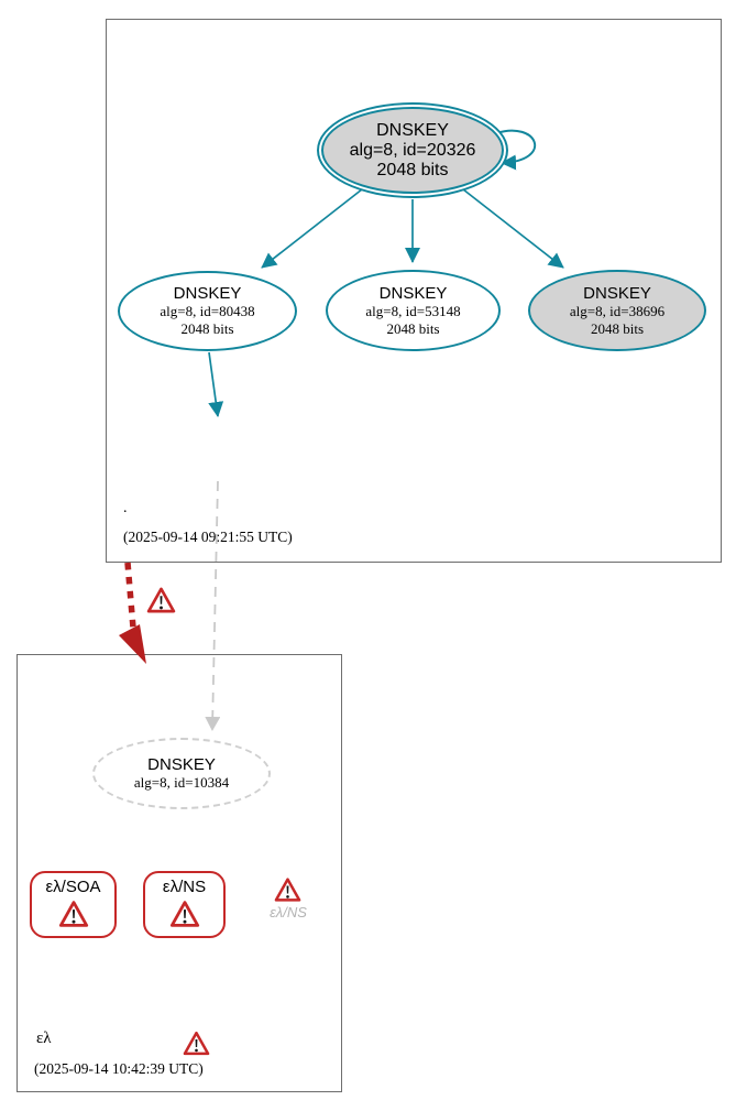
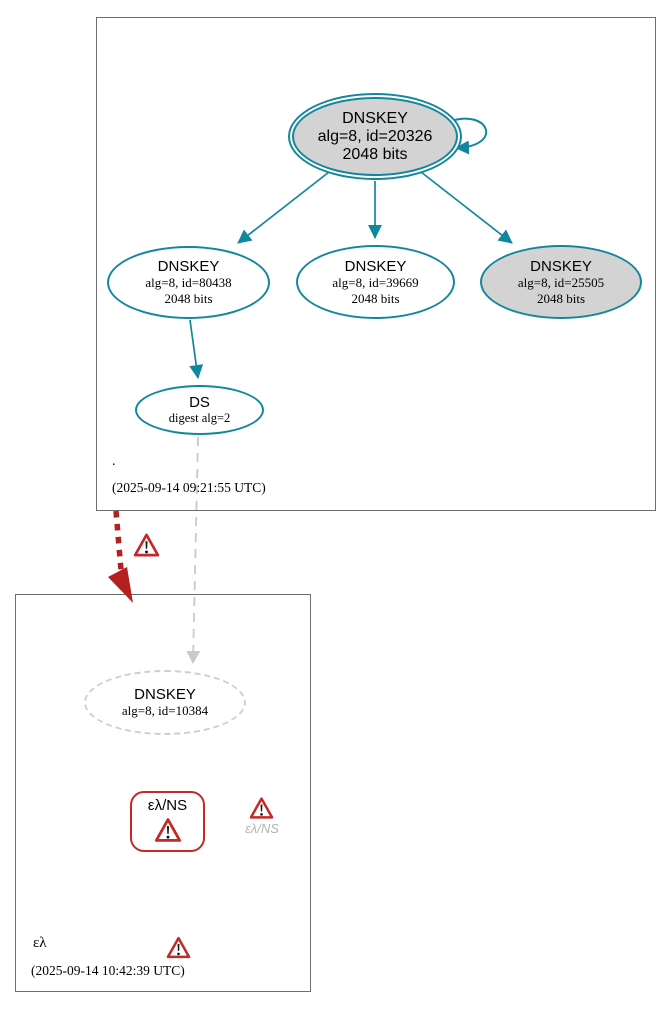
  .
  (2025-09-14 09:21:55 UTC)
  ελ
  (2025-09-14 10:42:39 UTC)
  DNSKEY
  alg=8, id=20326
  2048 bits
  DNSKEY
  alg=8, id=80438
  2048 bits
  DNSKEY
- alg=8, id=53148
+ alg=8, id=39669
  2048 bits
  DNSKEY
- alg=8, id=38696
+ alg=8, id=25505
  2048 bits
+ DS
+ digest alg=2
  DNSKEY
  alg=8, id=10384
- ελ/SOA
  ελ/NS
  ελ/NS
